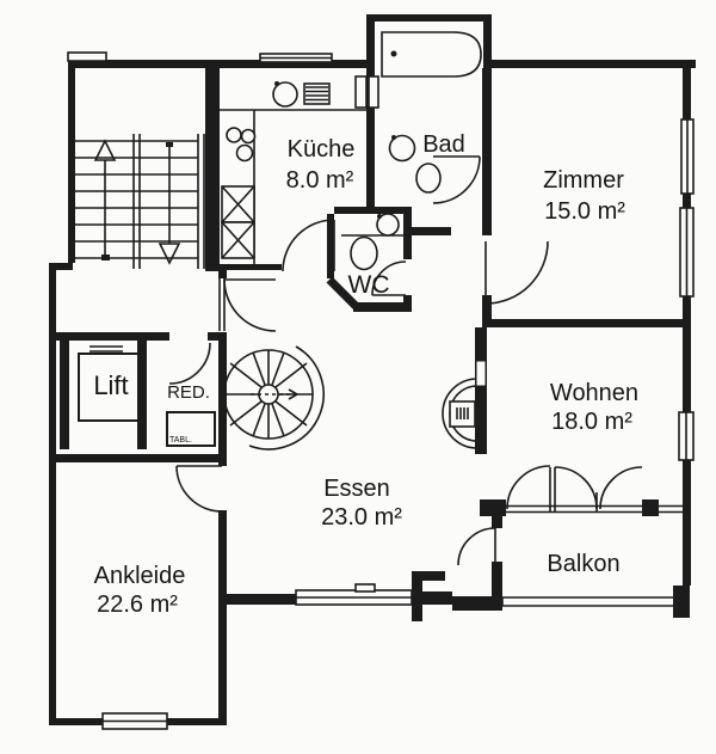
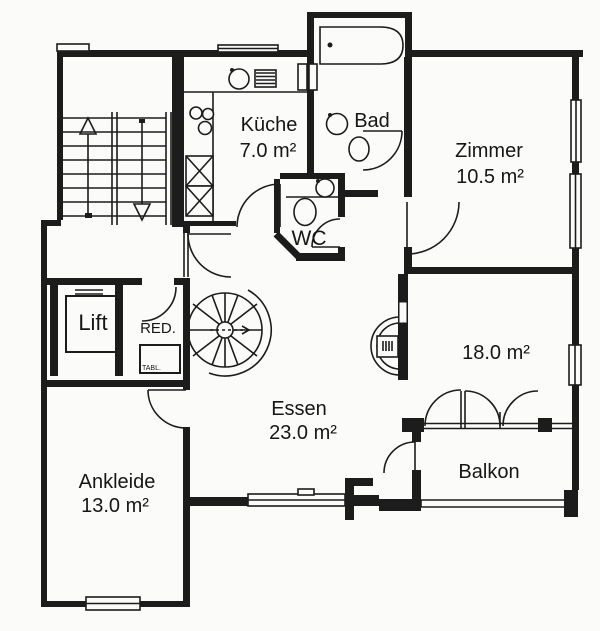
  Küche
- 8.0 m²
+ 7.0 m²
  Bad
  Zimmer
- 15.0 m²
+ 10.5 m²
  WC
  Lift
  RED.
- Wohnen
  18.0 m²
  Essen
  23.0 m²
  Ankleide
- 22.6 m²
+ 13.0 m²
  Balkon
